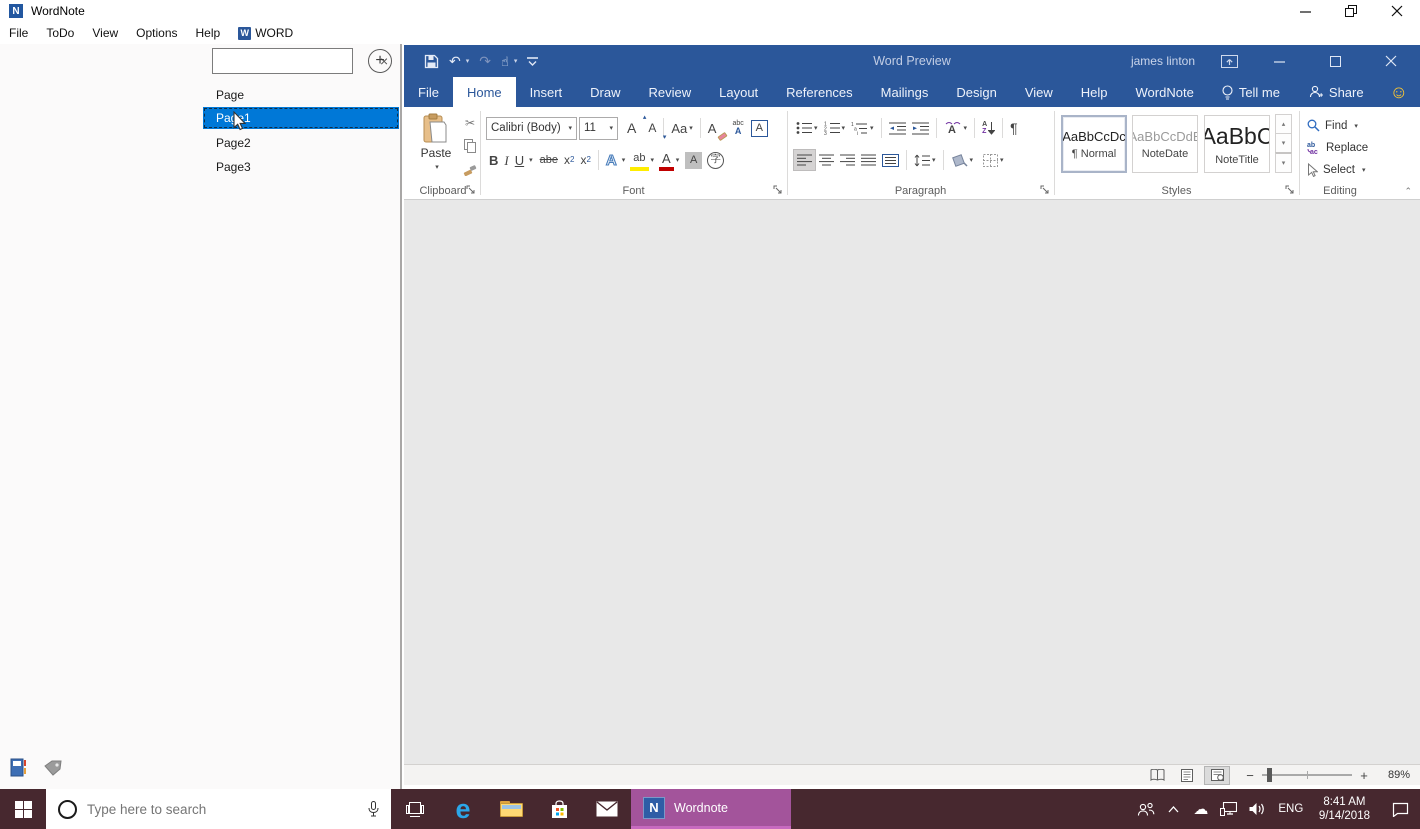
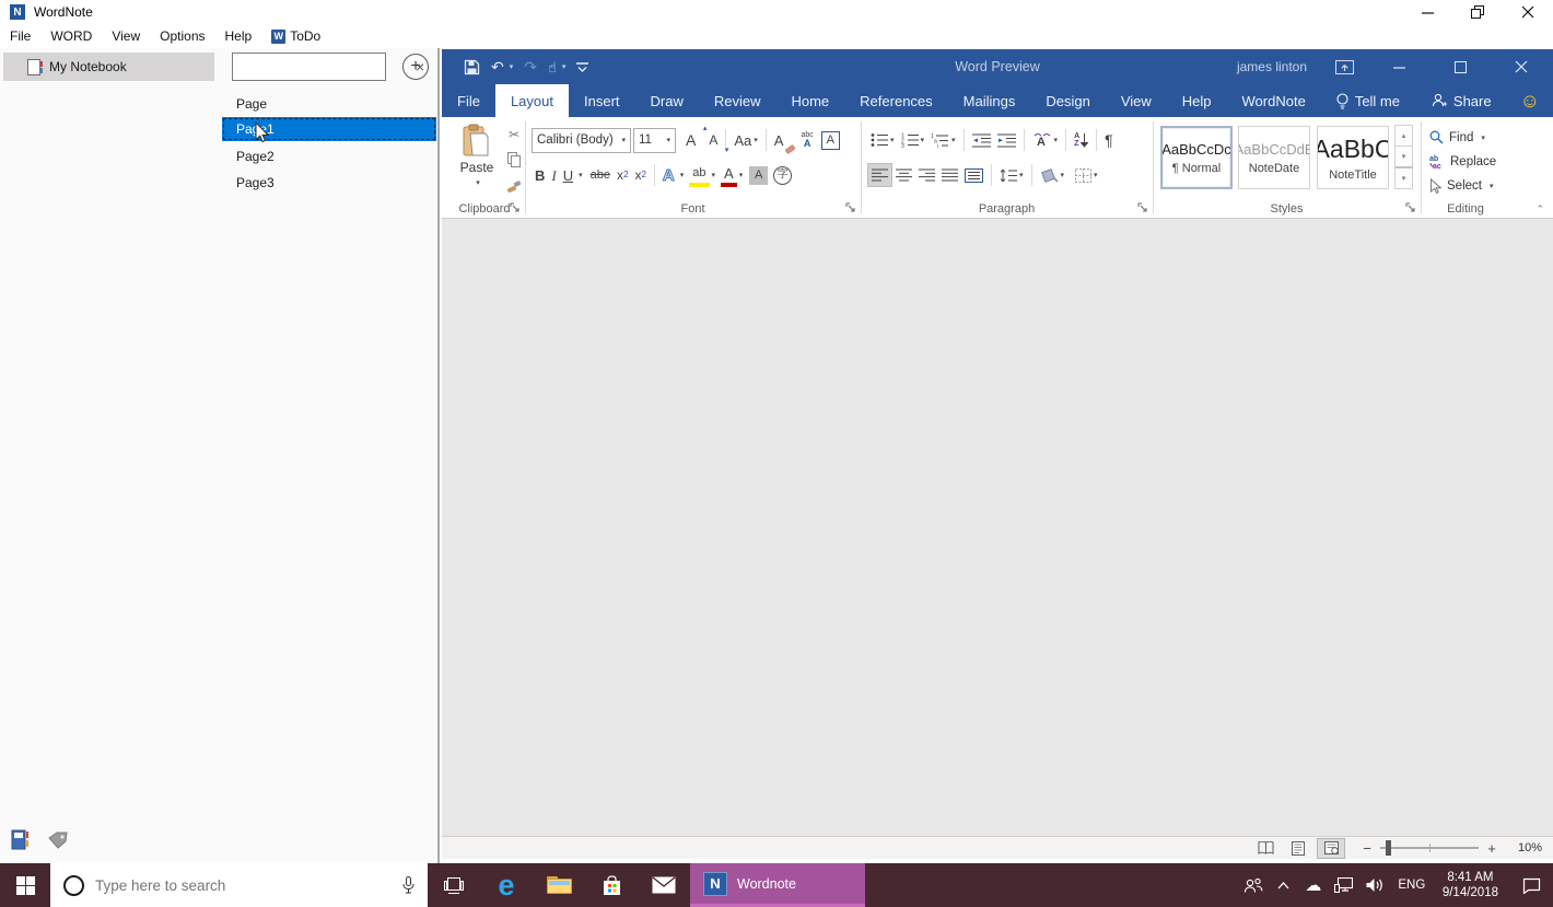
  N
  WordNote
  File
- ToDo
+ WORD
  View
  Options
  Help
  W
- WORD
+ ToDo
+ My Notebook
  ×
  +
  Page
  Pae1
  Page2
  Page3
  ↶
  ↷
  ☝
  Word Preview
  james linton
  File
- Home
+ Layout
  Insert
  Draw
  Review
- Layout
+ Home
  References
  Mailings
  Design
  View
  Help
  WordNote
  Tell me
  Share
  ☺
  Paste
  ✂
  Clipboard
  Calibri (Body)
  11
  A
  A
  Aa
  A
  A
  A
  B
  I
  U
  abe
  x
  2
  x
  2
  A
  ab
  A
  A
  字
  Font
  A
  ¶
  Paragraph
  AaBbCcDc
  ¶ Normal
  AaBbCcDd
  NoteDate
  AaBbC
  NoteTitle
  Styles
  Find
  Replace
  Select
  Editing
  ⌃
  −
  +
- 89%
+ 10%
  Type here to search
  e
  N
  Wordnote
  ☁
  ENG
  8:41 AM
  9/14/2018
